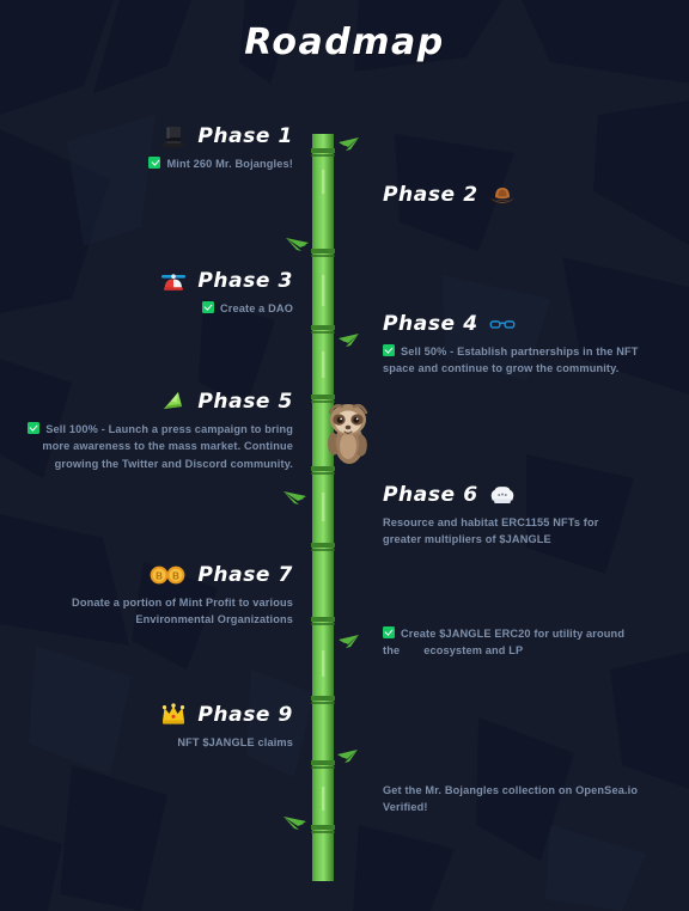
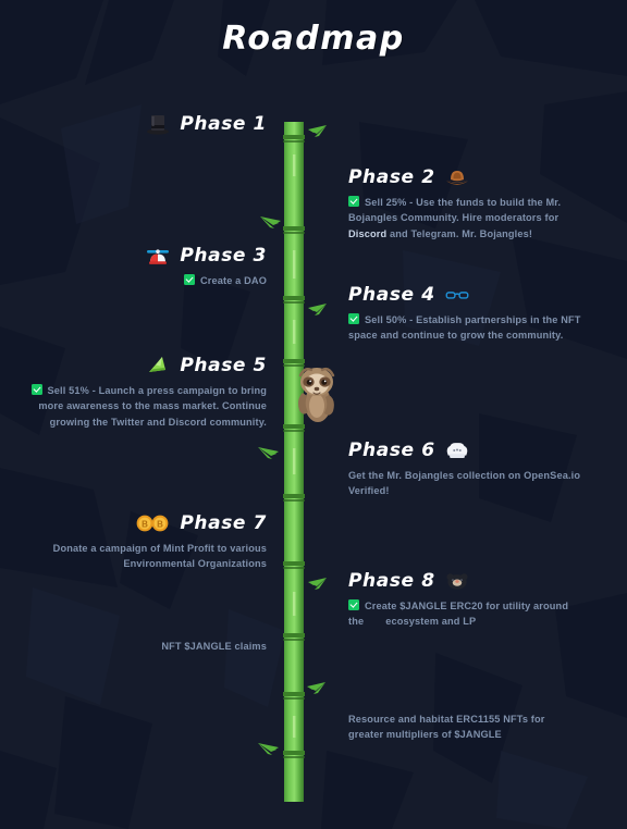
  Roadmap
  Phase 1
- Mint 260 Mr. Bojangles!
  Phase 2
+ Sell 25% - Use the funds to build the Mr. Bojangles Community. Hire moderators for Discord and Telegram. Mr. Bojangles!
  Phase 3
  Create a DAO
  Phase 4
  Sell 50% - Establish partnerships in the NFT space and continue to grow the community.
  Phase 5
- Sell 100% - Launch a press campaign to bring more awareness to the mass market. Continue growing the Twitter and Discord community.
+ Sell 51% - Launch a press campaign to bring more awareness to the mass market. Continue growing the Twitter and Discord community.
  Phase 6
- Resource and habitat ERC1155 NFTs for greater multipliers of $JANGLE
+ Get the Mr. Bojangles collection on OpenSea.io Verified!
  B
  B
  Phase 7
- Donate a portion of Mint Profit to various Environmental Organizations
+ Donate a campaign of Mint Profit to various Environmental Organizations
+ Phase 8
  Create $JANGLE ERC20 for utility around the ecosystem and LP
- Phase 9
  NFT $JANGLE claims
- Get the Mr. Bojangles collection on OpenSea.io Verified!
+ Resource and habitat ERC1155 NFTs for greater multipliers of $JANGLE
